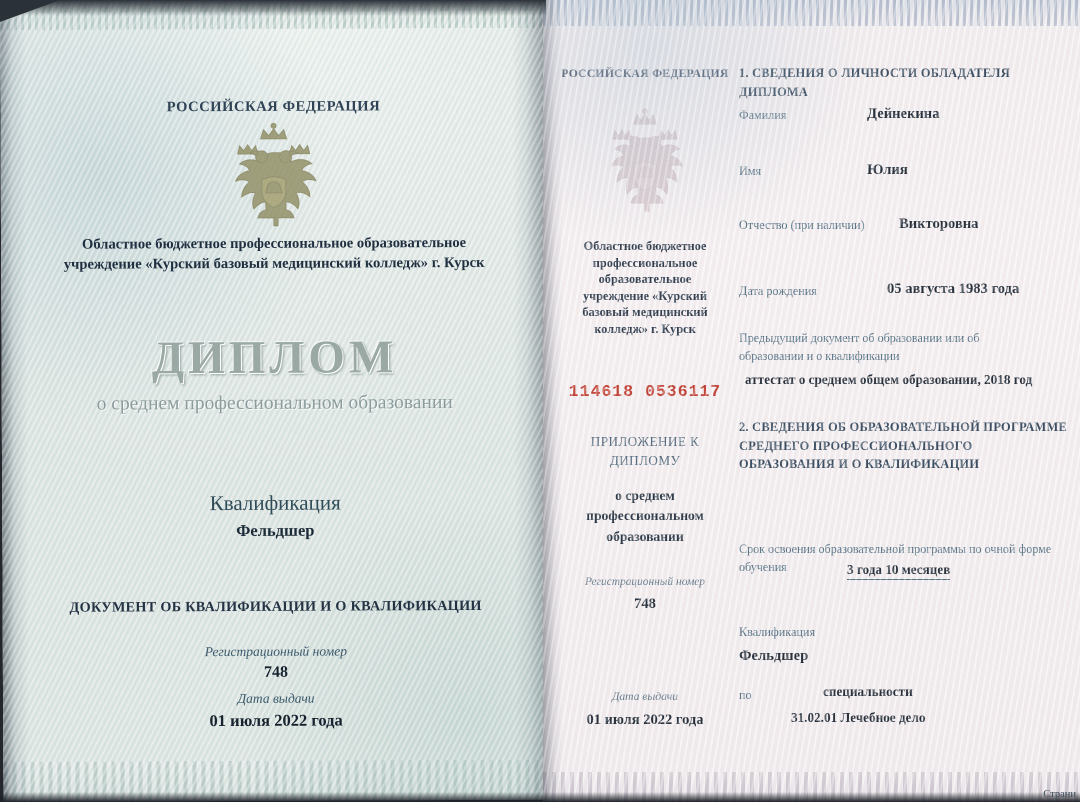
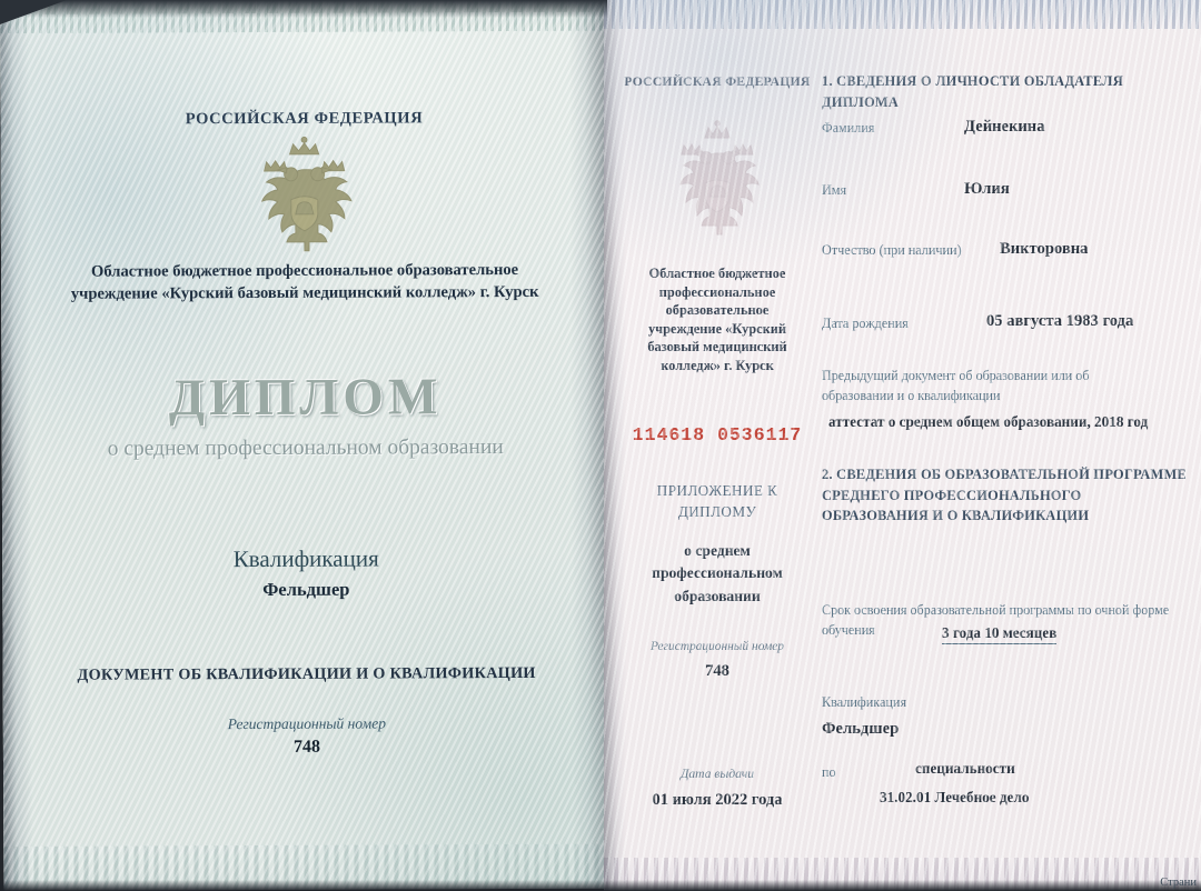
  РОССИЙСКАЯ ФЕДЕРАЦИЯ
  Областное бюджетное профессиональное образовательное учреждение «Курский базовый медицинский колледж» г. Курск
  ДИПЛОМ
  о среднем профессиональном образовании
  Квалификация
  Фельдшер
  ДОКУМЕНТ ОБ КВАЛИФИКАЦИИ И О КВАЛИФИКАЦИИ
  Регистрационный номер
  748
- Дата выдачи
- 01 июля 2022 года
  Страни
